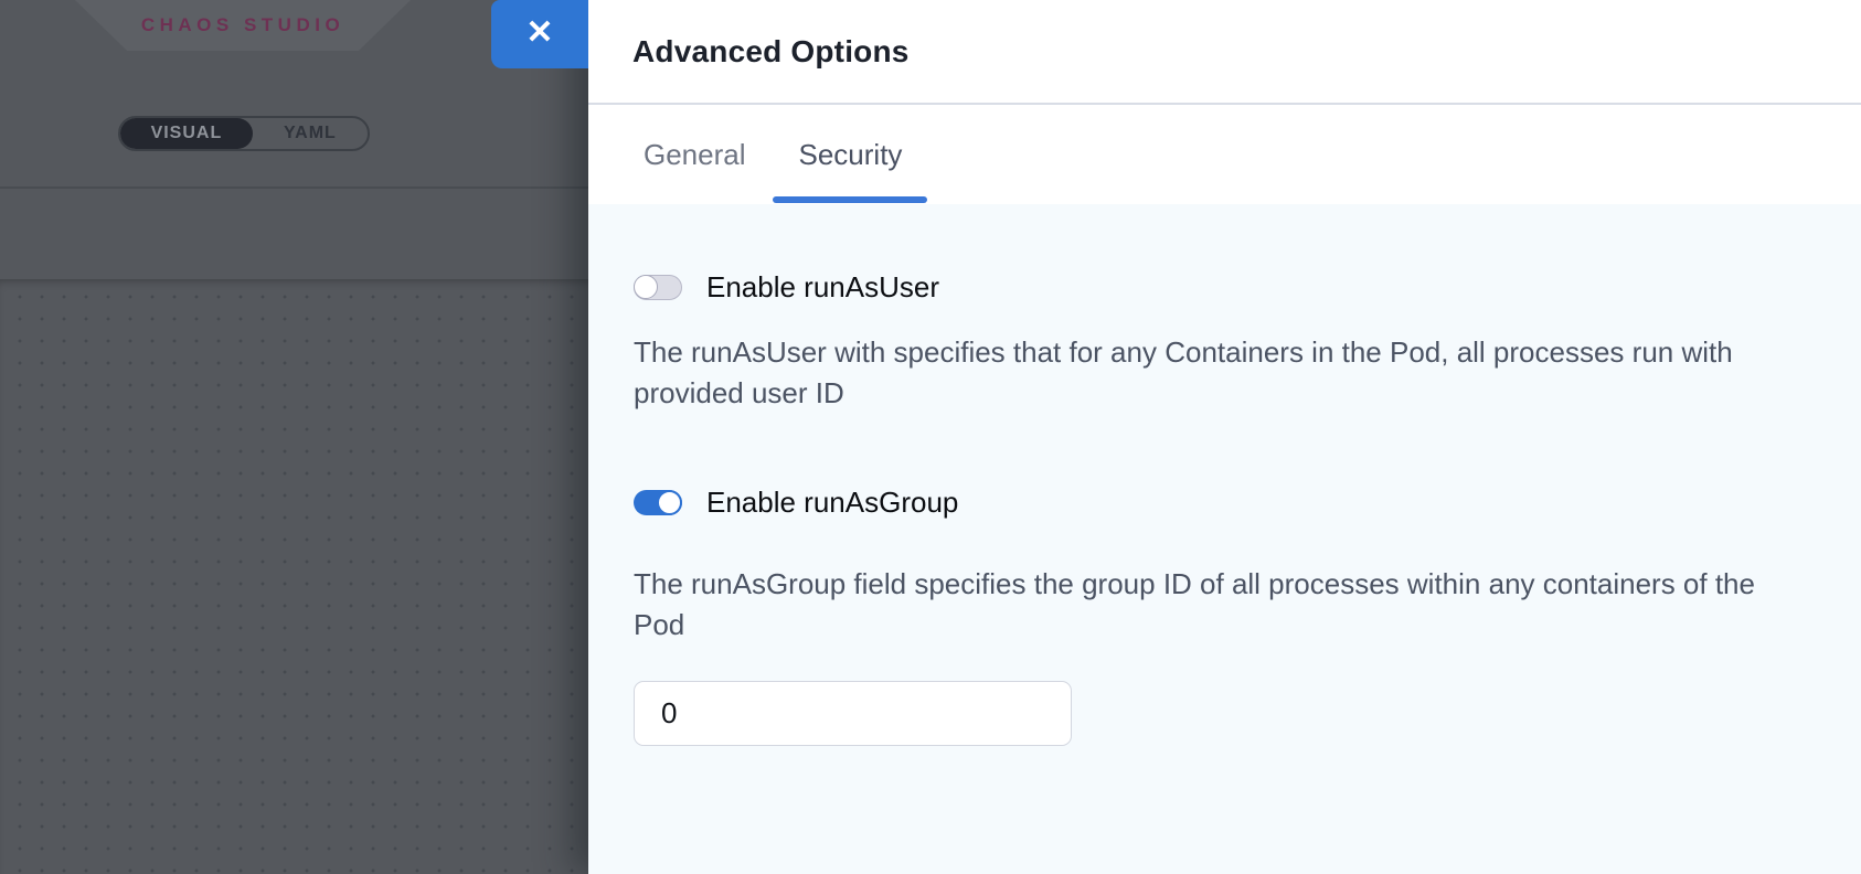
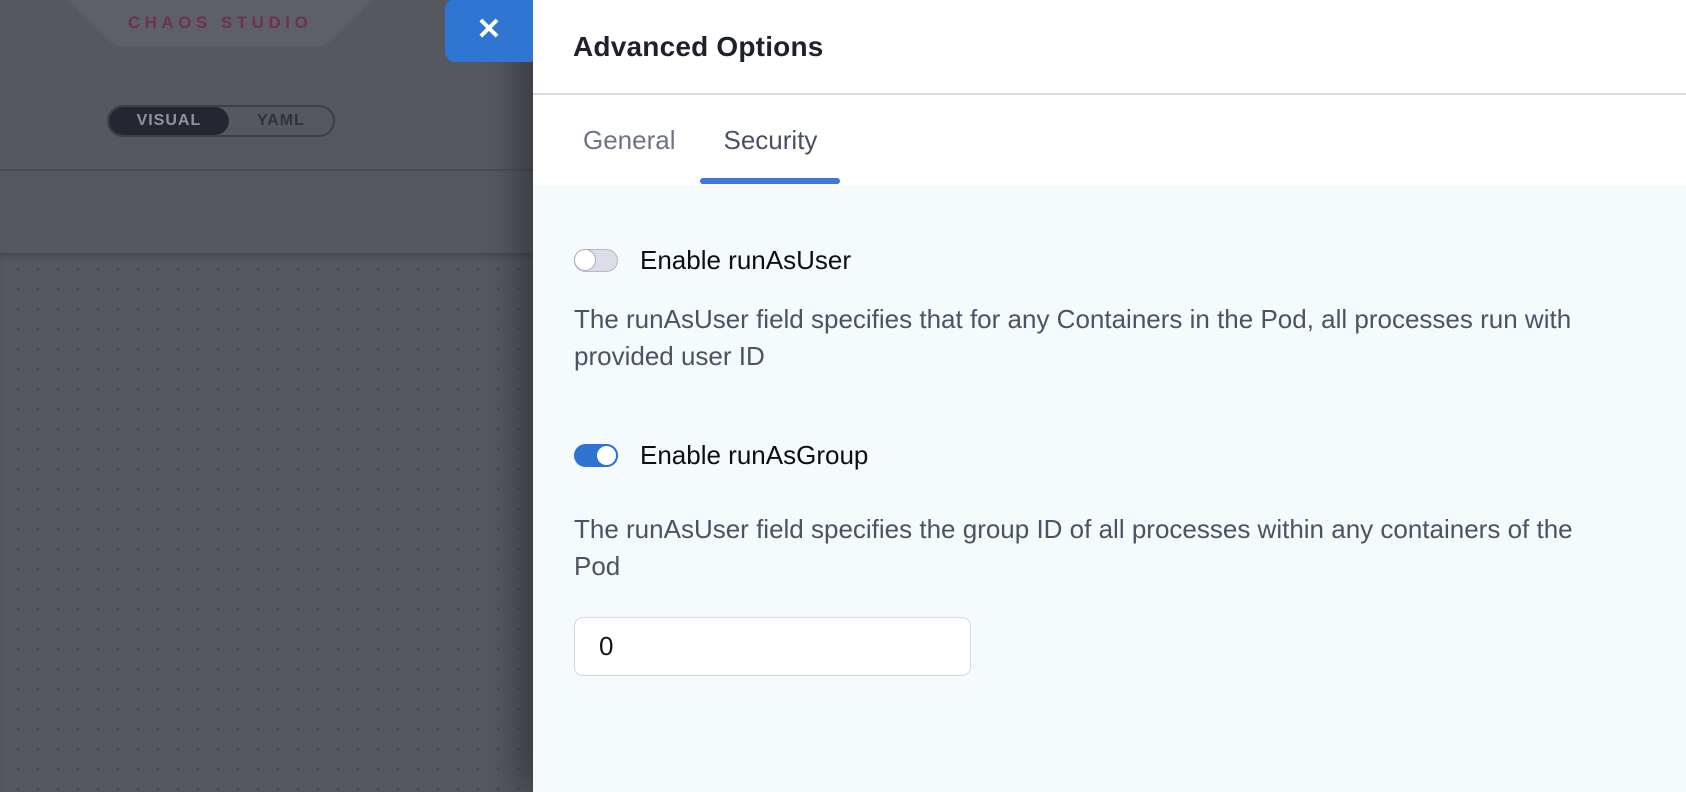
  CHAOS STUDIO
  VISUAL
  YAML
  ✕
  Advanced Options
  General
  Security
  Enable runAsUser
- The runAsUser with specifies that for any Containers in the Pod, all processes run with provided user ID
+ The runAsUser field specifies that for any Containers in the Pod, all processes run with provided user ID
  Enable runAsGroup
- The runAsGroup field specifies the group ID of all processes within any containers of the Pod
+ The runAsUser field specifies the group ID of all processes within any containers of the Pod
  0
